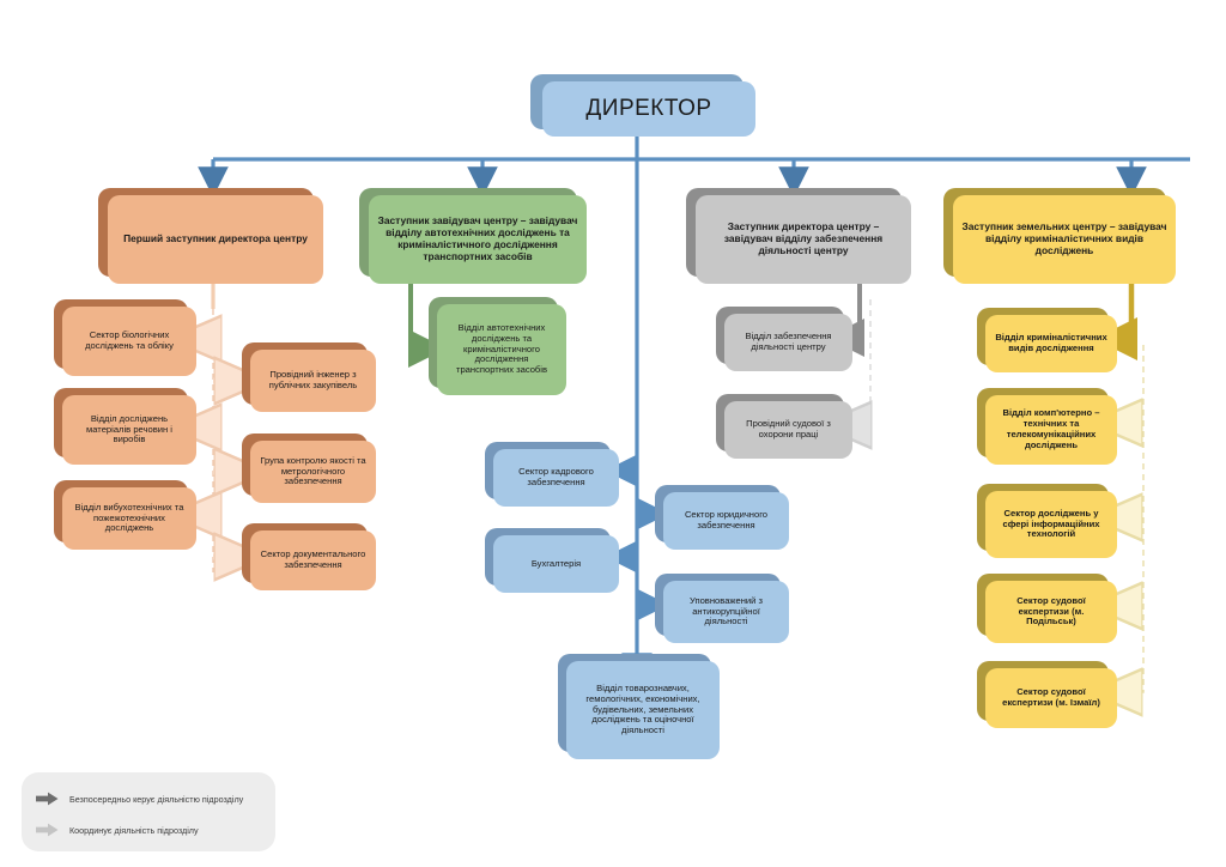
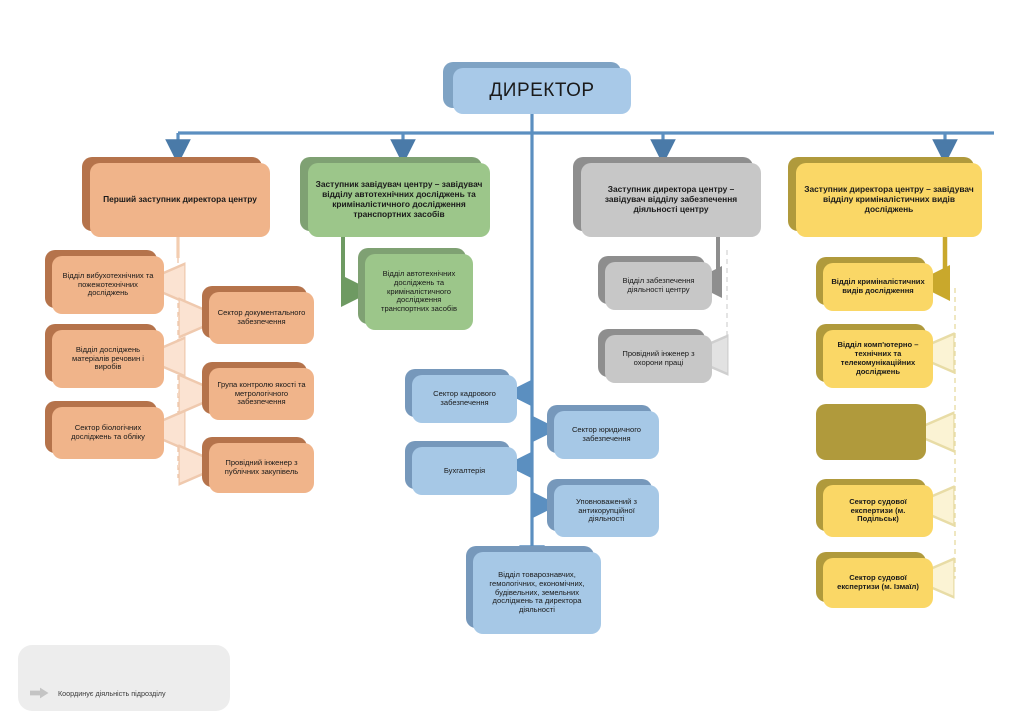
  ДИРЕКТОР
  Перший заступник директора центру
  Заступник завідувач центру – завідувач відділу автотехнічних досліджень та криміналістичного дослідження транспортних засобів
  Заступник директора центру – завідувач відділу забезпечення діяльності центру
- Заступник земельних центру – завідувач відділу криміналістичних видів досліджень
+ Заступник директора центру – завідувач відділу криміналістичних видів досліджень
- Сектор біологічних досліджень та обліку
+ Відділ вибухотехнічних та пожежотехнічних досліджень
  Відділ досліджень матеріалів речовин і виробів
- Відділ вибухотехнічних та пожежотехнічних досліджень
+ Сектор біологічних досліджень та обліку
- Провідний інженер з публічних закупівель
+ Сектор документального забезпечення
  Група контролю якості та метрологічного забезпечення
- Сектор документального забезпечення
+ Провідний інженер з публічних закупівель
  Відділ автотехнічних досліджень та криміналістичного дослідження транспортних засобів
  Відділ забезпечення діяльності центру
- Провідний судової з охорони праці
+ Провідний інженер з охорони праці
  Відділ криміналістичних видів дослідження
  Відділ комп'ютерно – технічних та телекомунікаційних досліджень
- Сектор досліджень у сфері інформаційних технологій
  Сектор судової експертизи (м. Подільськ)
  Сектор судової експертизи (м. Ізмаїл)
  Сектор кадрового забезпечення
  Бухгалтерія
  Сектор юридичного забезпечення
  Уповноважений з антикорупційної діяльності
- Відділ товарознавчих, гемологічних, економічних, будівельних, земельних досліджень та оціночної діяльності
+ Відділ товарознавчих, гемологічних, економічних, будівельних, земельних досліджень та директора діяльності
- Безпосередньо керує діяльністю підрозділу
  Координує діяльність підрозділу
